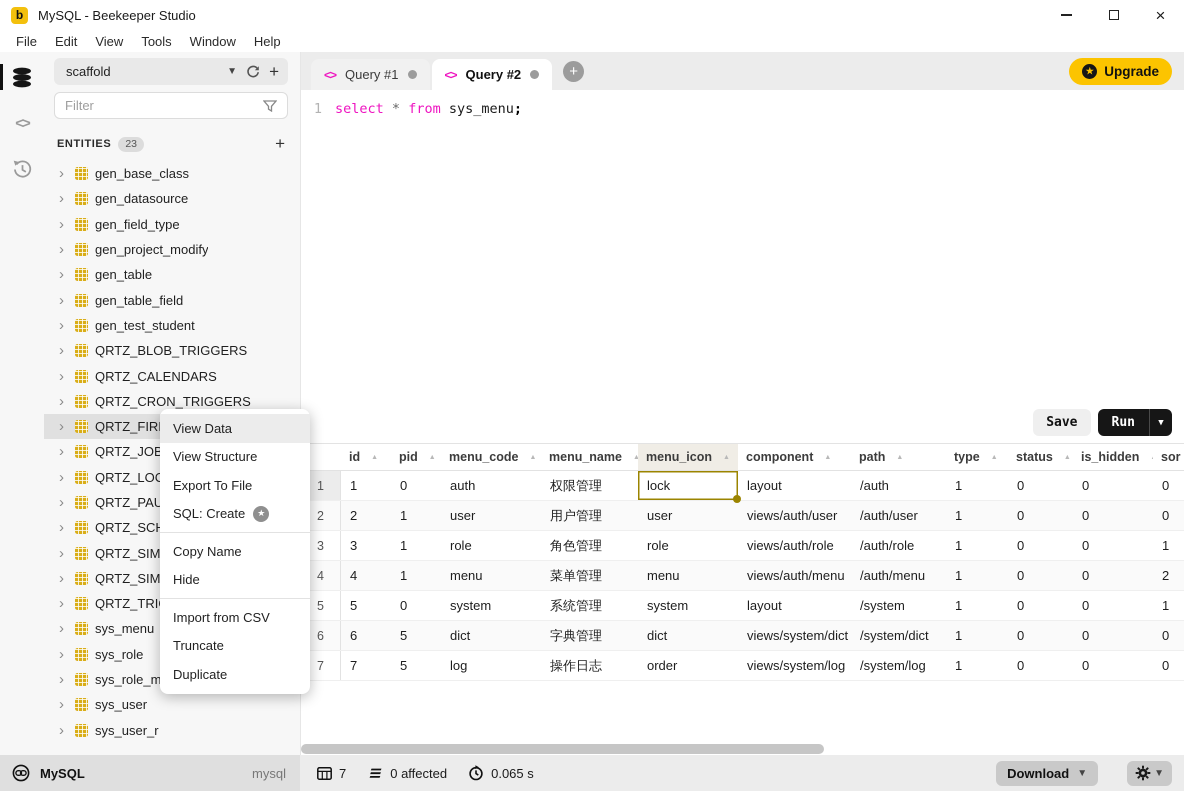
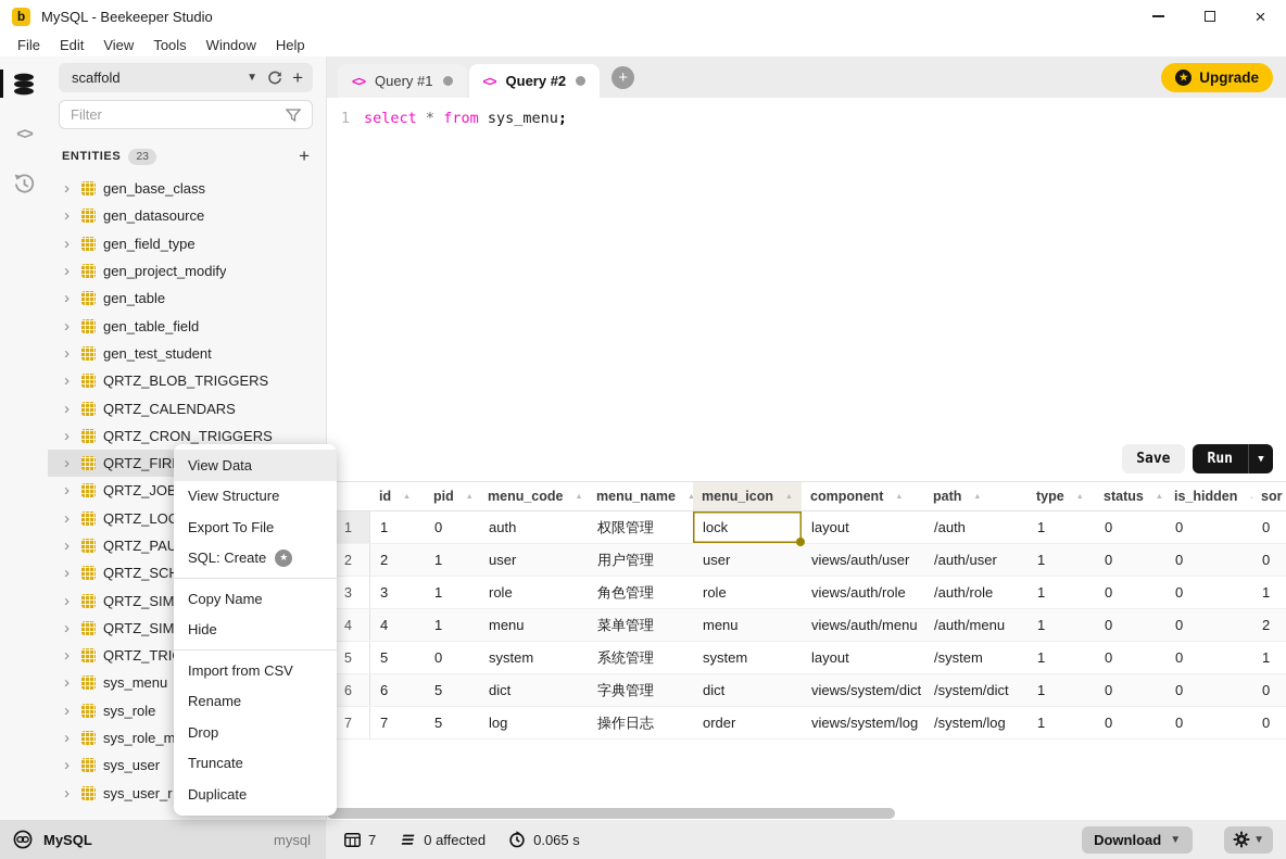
  b
  MySQL - Beekeeper Studio
  ×
  File
  Edit
  View
  Tools
  Window
  Help
  <>
  scaffold
  ▼
  +
  Filter
  ENTITIES
  23
  +
  ›
  gen_base_class
  ›
  gen_datasource
  ›
  gen_field_type
  ›
  gen_project_modify
  ›
  gen_table
  ›
  gen_table_field
  ›
  gen_test_student
  ›
  QRTZ_BLOB_TRIGGERS
  ›
  QRTZ_CALENDARS
  ›
  QRTZ_CRON_TRIGGERS
  ›
  QRTZ_FIR
  ›
  QRTZ_JOB
  ›
  QRTZ_LO
  ›
  QRTZ_PAU
  ›
  QRTZ_SC
  ›
  QRTZ_SIM
  ›
  QRTZ_SIM
  ›
  QRTZ_TRI
  ›
  sys_menu
  ›
  sys_role
  ›
  sys_role_m
  ›
  sys_user
  ›
  sys_user_r
  <>
  Query #1
  <>
  Query #2
  +
  ★
  Upgrade
  1
  select * from sys_menu;
  Save
  Run
  ▼
  id
  pid
  menu_code
  menu_name
  menu_icon
  component
  path
  type
  status
  is_hidden
  sor
  1
  1
  0
  auth
  权限管理
  lock
  layout
  /auth
  1
  0
  0
  0
  2
  2
  1
  user
  用户管理
  user
  views/auth/user
  /auth/user
  1
  0
  0
  0
  3
  3
  1
  role
  角色管理
  role
  views/auth/role
  /auth/role
  1
  0
  0
  1
  4
  4
  1
  menu
  菜单管理
  menu
  views/auth/menu
  /auth/menu
  1
  0
  0
  2
  5
  5
  0
  system
  系统管理
  system
  layout
  /system
  1
  0
  0
  1
  6
  6
  5
  dict
  字典管理
  dict
  views/system/dict
  /system/dict
  1
  0
  0
  0
  7
  7
  5
  log
  操作日志
  order
  views/system/log
  /system/log
  1
  0
  0
  0
  MySQL
  mysql
  7
  0 affected
  0.065 s
  Download
  ▼
  ▼
  View Data
  View Structure
  Export To File
  SQL: Create
  ★
  Copy Name
  Hide
  Import from CSV
+ Rename
+ Drop
  Truncate
  Duplicate
